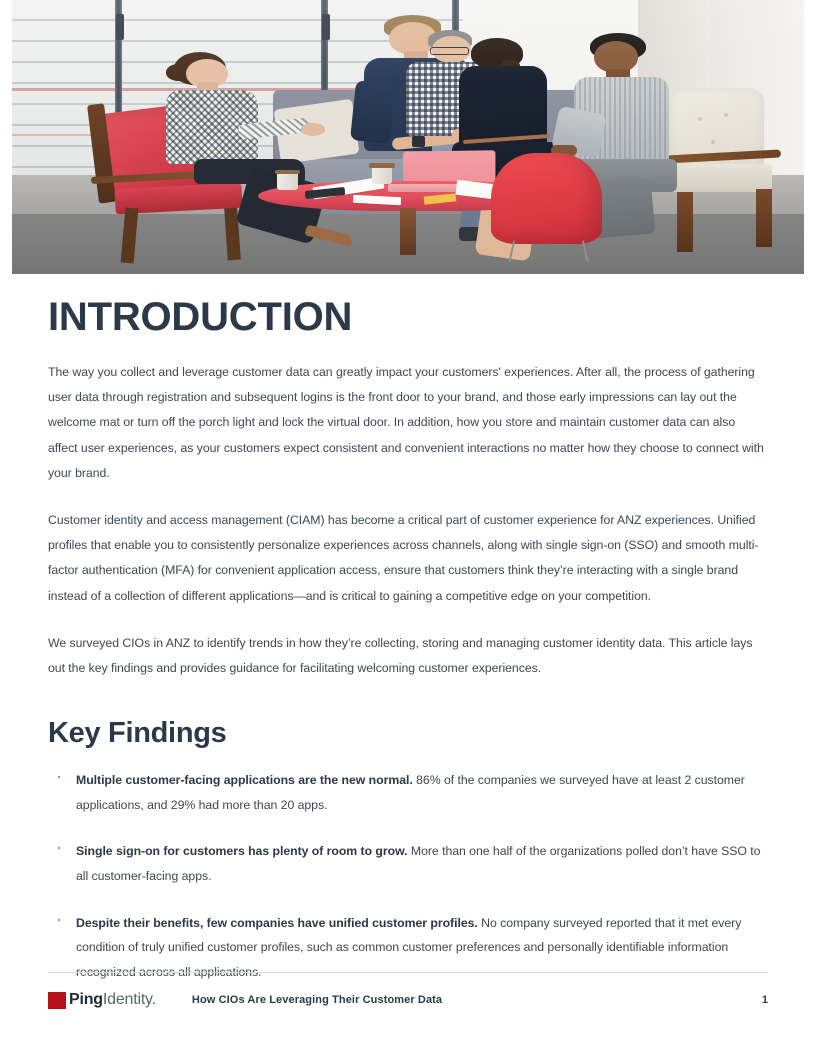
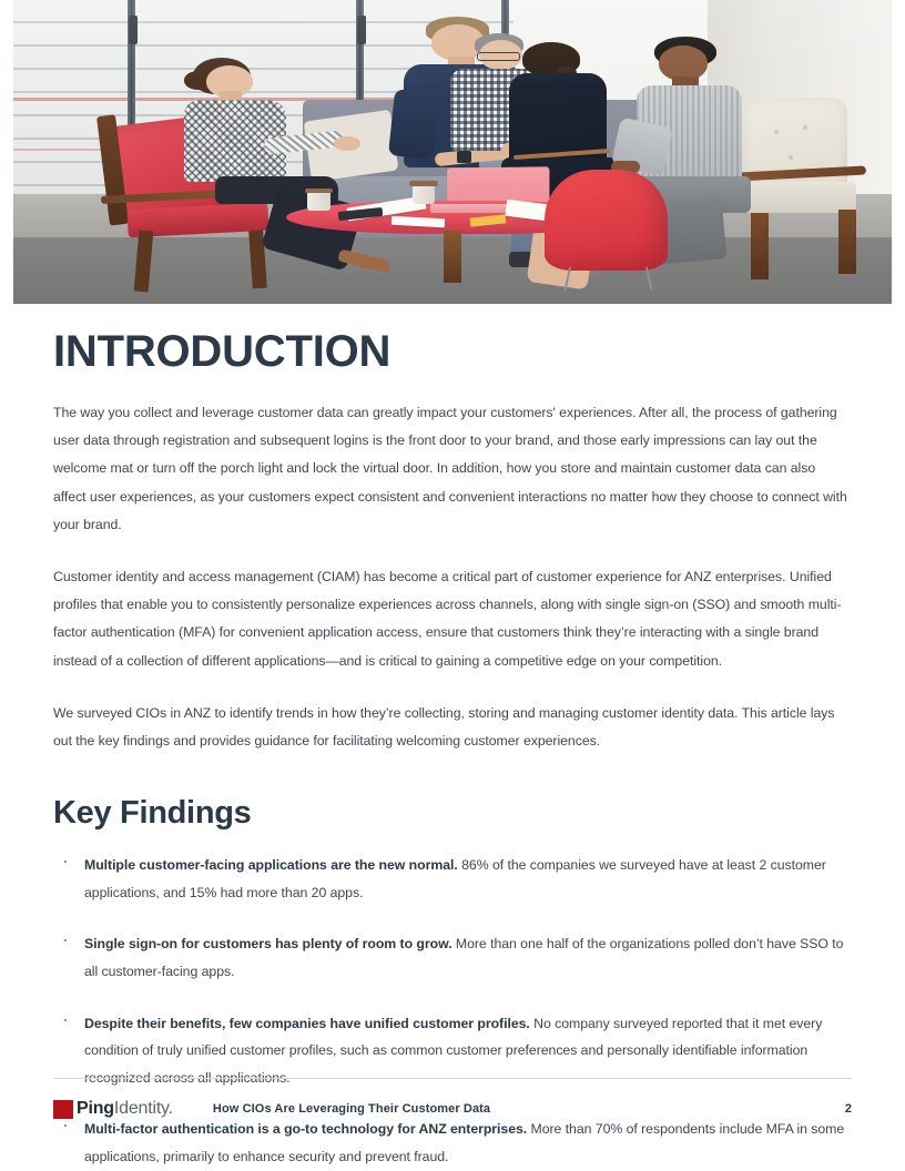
  INTRODUCTION
  The way you collect and leverage customer data can greatly impact your customers' experiences. After all, the process of gathering user data through registration and subsequent logins is the front door to your brand, and those early impressions can lay out the welcome mat or turn off the porch light and lock the virtual door. In addition, how you store and maintain customer data can also affect user experiences, as your customers expect consistent and convenient interactions no matter how they choose to connect with your brand.
- Customer identity and access management (CIAM) has become a critical part of customer experience for ANZ experiences. Unified profiles that enable you to consistently personalize experiences across channels, along with single sign-on (SSO) and smooth multi-factor authentication (MFA) for convenient application access, ensure that customers think they’re interacting with a single brand instead of a collection of different applications—and is critical to gaining a competitive edge on your competition.
+ Customer identity and access management (CIAM) has become a critical part of customer experience for ANZ enterprises. Unified profiles that enable you to consistently personalize experiences across channels, along with single sign-on (SSO) and smooth multi-factor authentication (MFA) for convenient application access, ensure that customers think they’re interacting with a single brand instead of a collection of different applications—and is critical to gaining a competitive edge on your competition.
  We surveyed CIOs in ANZ to identify trends in how they’re collecting, storing and managing customer identity data. This article lays out the key findings and provides guidance for facilitating welcoming customer experiences.
  Key Findings
- Multiple customer-facing applications are the new normal. 86% of the companies we surveyed have at least 2 customer applications, and 29% had more than 20 apps.
+ Multiple customer-facing applications are the new normal. 86% of the companies we surveyed have at least 2 customer applications, and 15% had more than 20 apps.
  Single sign-on for customers has plenty of room to grow. More than one half of the organizations polled don’t have SSO to all customer-facing apps.
  Despite their benefits, few companies have unified customer profiles. No company surveyed reported that it met every condition of truly unified customer profiles, such as common customer preferences and personally identifiable information
+ Multi-factor authentication is a go-to technology for ANZ enterprises. More than 70% of respondents include MFA in some applications, primarily to enhance security and prevent fraud.
  Ping
  Identity.
  How CIOs Are Leveraging Their Customer Data
- 1
+ 2
